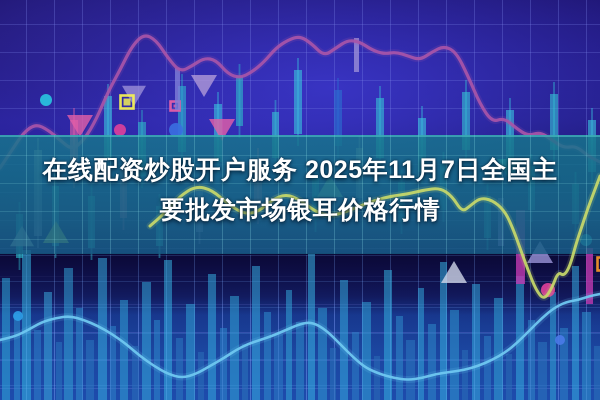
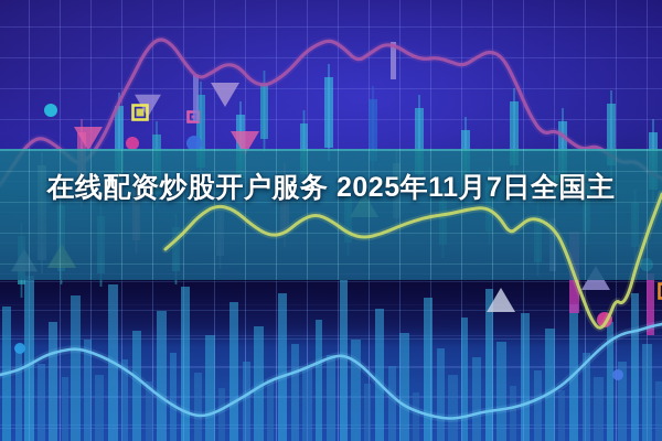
  在线配资炒股开户服务 2025年11月7日全国主
- 要批发市场银耳价格行情
